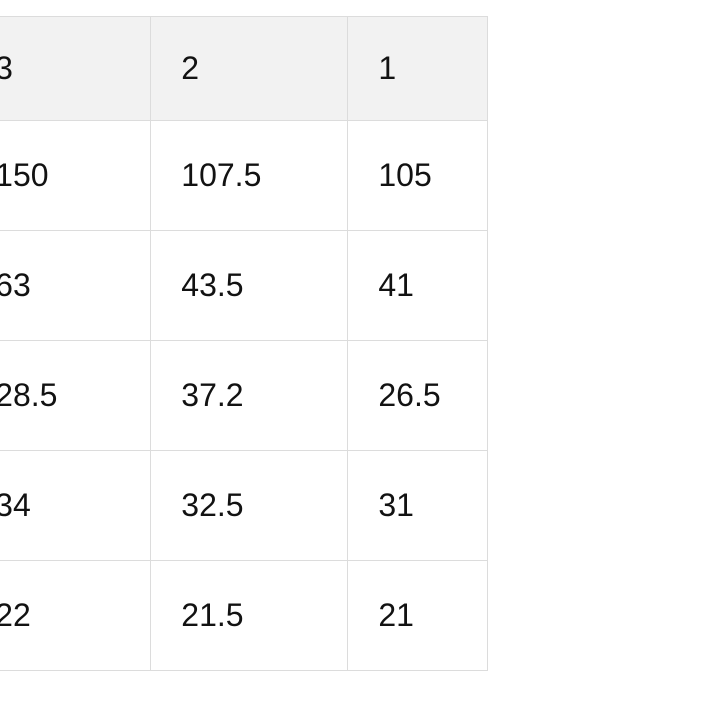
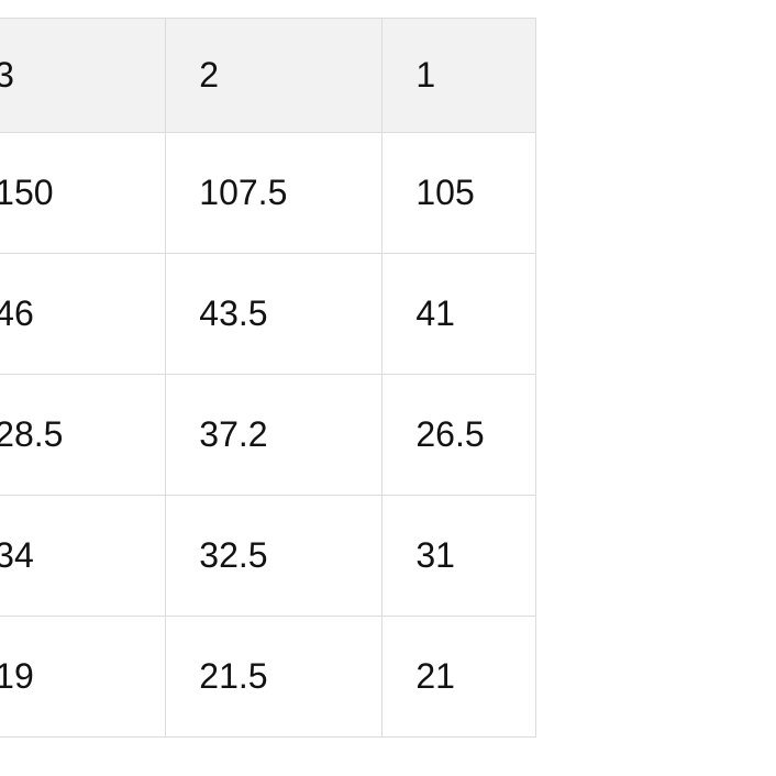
  	3	2	1
  	150	107.5	105
- 	63	43.5	41
+ 	46	43.5	41
  	28.5	37.2	26.5
  	34	32.5	31
- 	22	21.5	21
+ 	19	21.5	21
